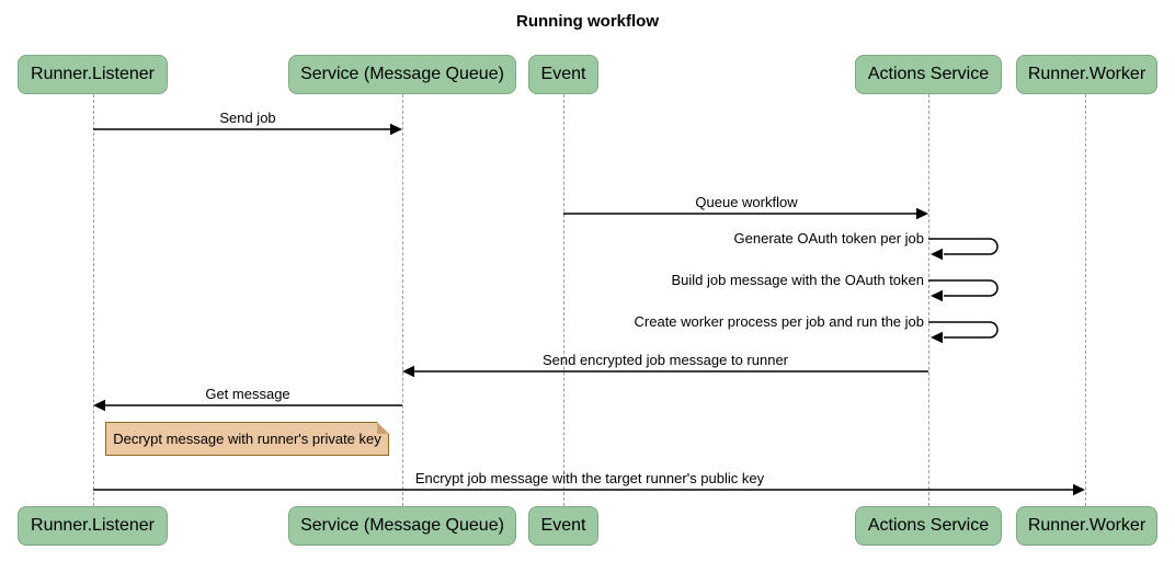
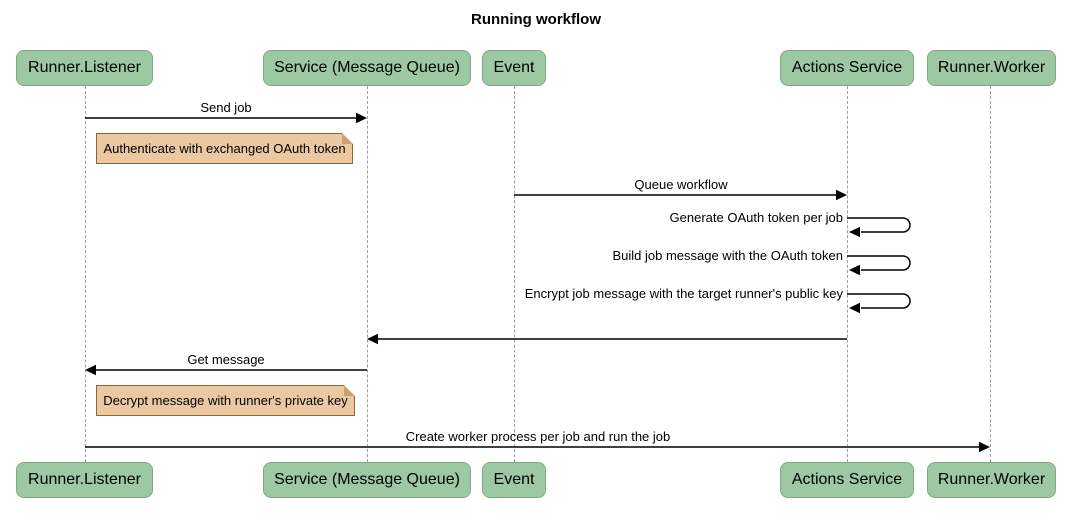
  Running workflow
  Send job
  Queue workflow
  Generate OAuth token per job
  Build job message with the OAuth token
- Create worker process per job and run the job
+ Encrypt job message with the target runner's public key
- Send encrypted job message to runner
  Get message
- Encrypt job message with the target runner's public key
+ Create worker process per job and run the job
+ Authenticate with exchanged OAuth token
  Decrypt message with runner's private key
  Runner.Listener
  Service (Message Queue)
  Event
  Actions Service
  Runner.Worker
  Runner.Listener
  Service (Message Queue)
  Event
  Actions Service
  Runner.Worker
